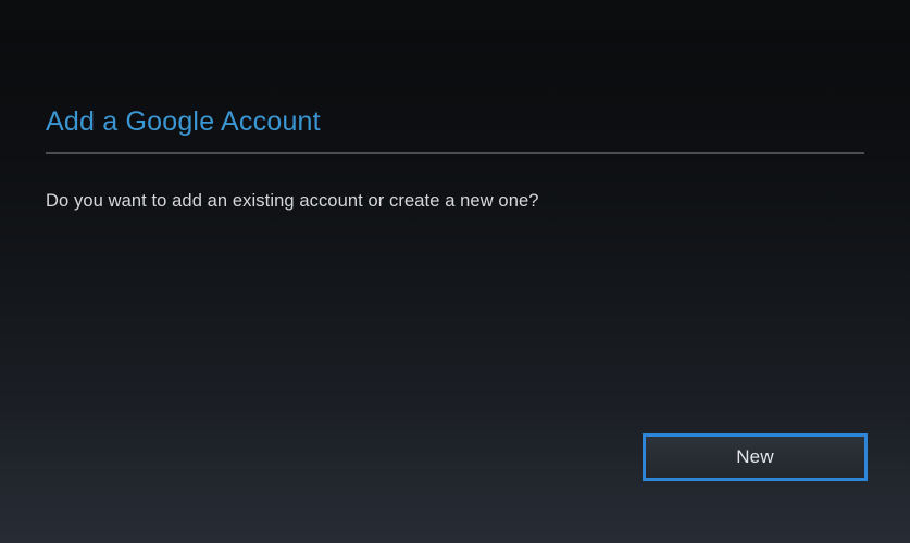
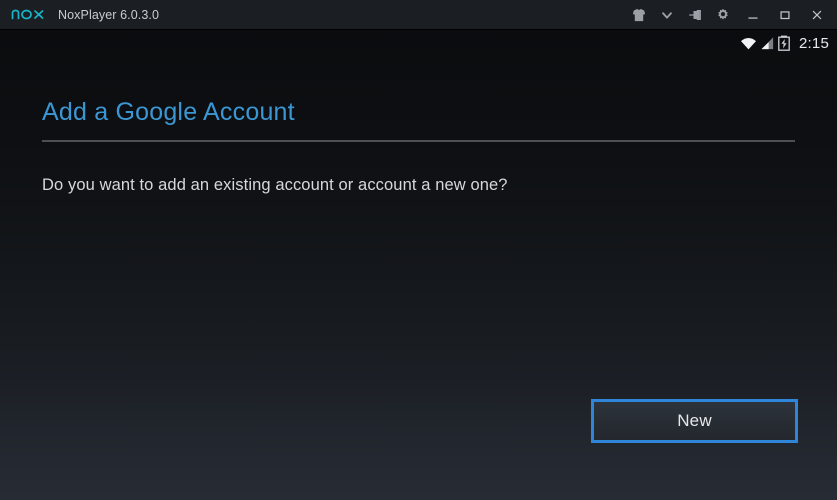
+ NoxPlayer 6.0.3.0
+ 2:15
  Add a Google Account
- Do you want to add an existing account or create a new one?
+ Do you want to add an existing account or account a new one?
  New
